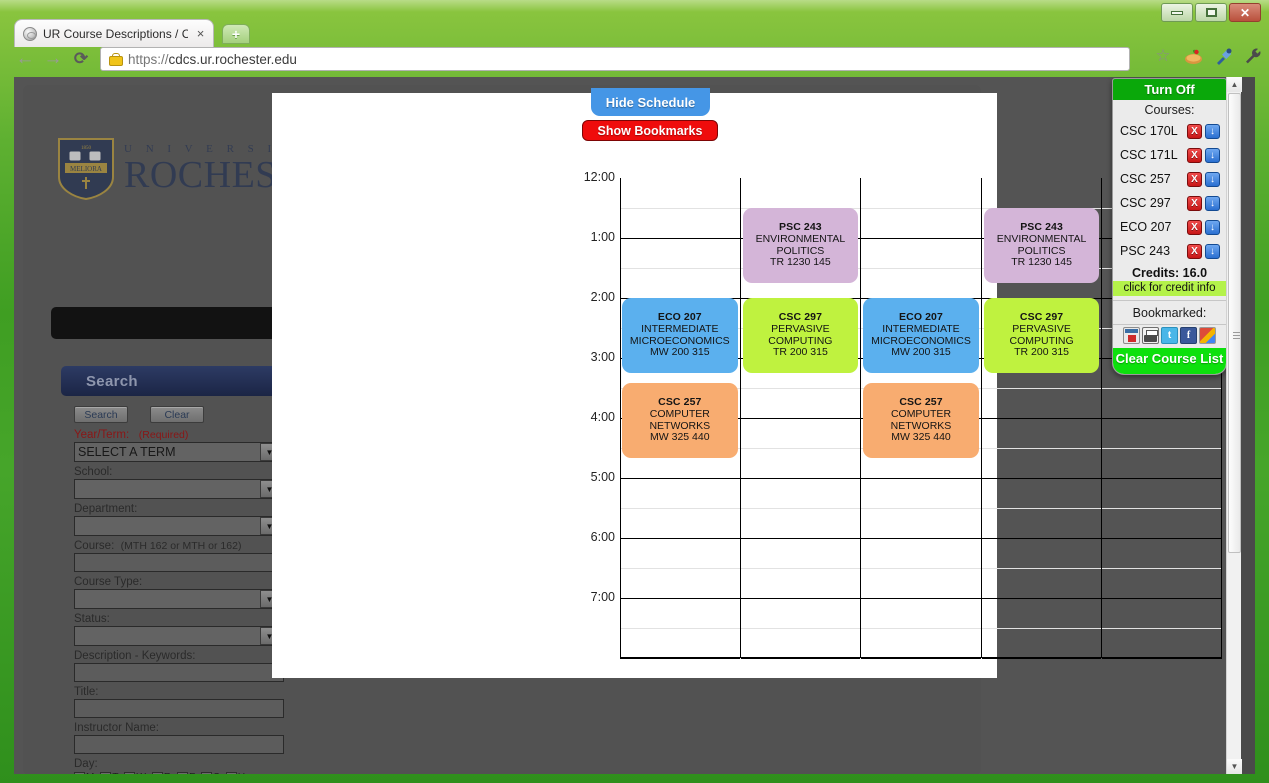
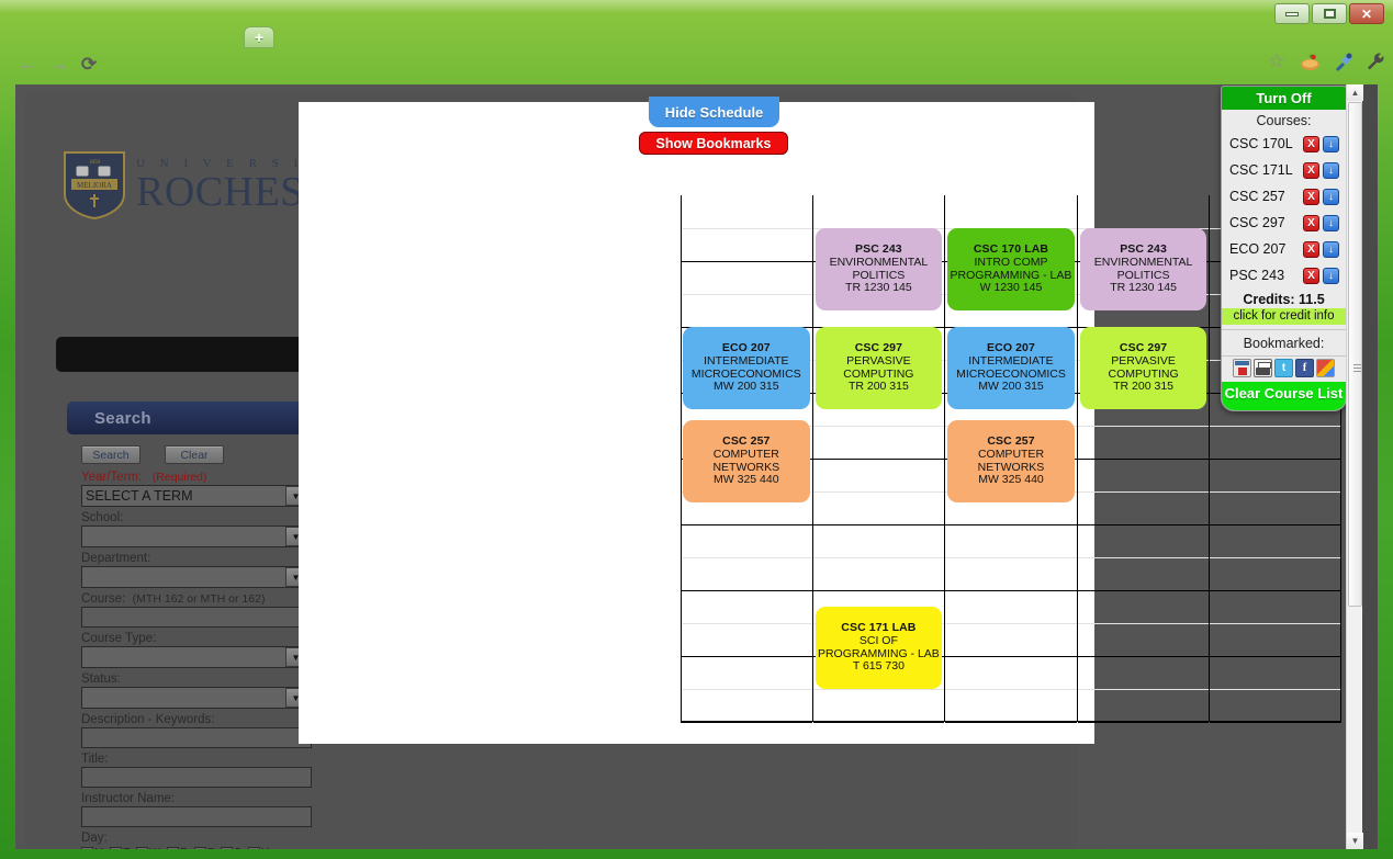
- UR Course Descriptions / C
- ×
  +
  ✕
  ←
  →
  ⟳
- https://cdcs.ur.rochester.edu
  ☆
  MELIORA
  U N I V E R S
  Search
  Search
  Clear
  Year/Term: (Required)
  SELECT A TERM
  ▼
  School:
  ▼
  Department:
  ▼
  Course: (MTH 162 or MTH or 162)
  Course Type:
  ▼
  Status:
  ▼
  Description - Keywords:
  Title:
  Instructor Name:
  Day:
- 12:00
- 1:00
- 2:00
- 3:00
- 4:00
- 5:00
- 6:00
- 7:00
  ECO 207
  INTERMEDIATE MICROECONOMICS
  MW 200 315
  CSC 257
  COMPUTER NETWORKS
  MW 325 440
  PSC 243
  ENVIRONMENTAL POLITICS
  TR 1230 145
  CSC 297
  PERVASIVE COMPUTING
  TR 200 315
+ CSC 171 LAB
+ SCI OF PROGRAMMING - LAB
+ T 615 730
+ CSC 170 LAB
+ INTRO COMP PROGRAMMING - LAB
+ W 1230 145
  ECO 207
  INTERMEDIATE MICROECONOMICS
  MW 200 315
  CSC 257
  COMPUTER NETWORKS
  MW 325 440
  PSC 243
  ENVIRONMENTAL POLITICS
  TR 1230 145
  CSC 297
  PERVASIVE COMPUTING
  TR 200 315
  Hide Schedule
  Show Bookmarks
  Turn Off
  Courses:
  CSC 170L
  X
  ↓
  CSC 171L
  X
  ↓
  CSC 257
  X
  ↓
  CSC 297
  X
  ↓
  ECO 207
  X
  ↓
  PSC 243
  X
  ↓
- Credits: 16.0
+ Credits: 11.5
  click for credit info
  Bookmarked:
  t
  f
  Clear Course List
  ▲
  ▼
